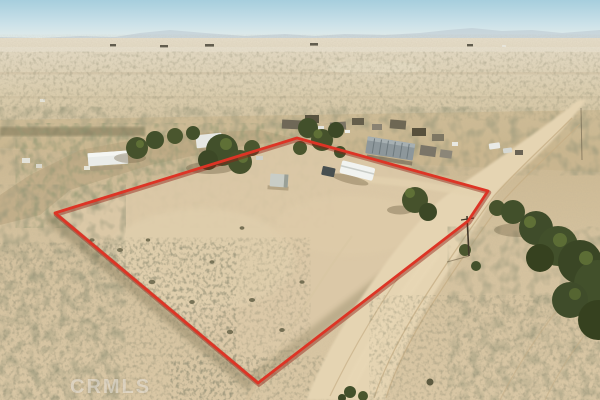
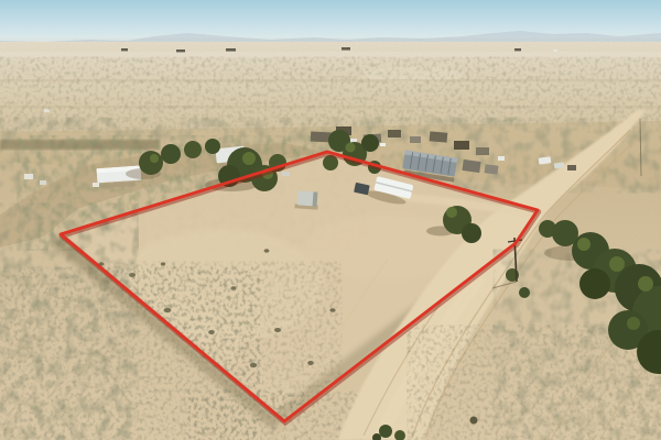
- CRMLS
